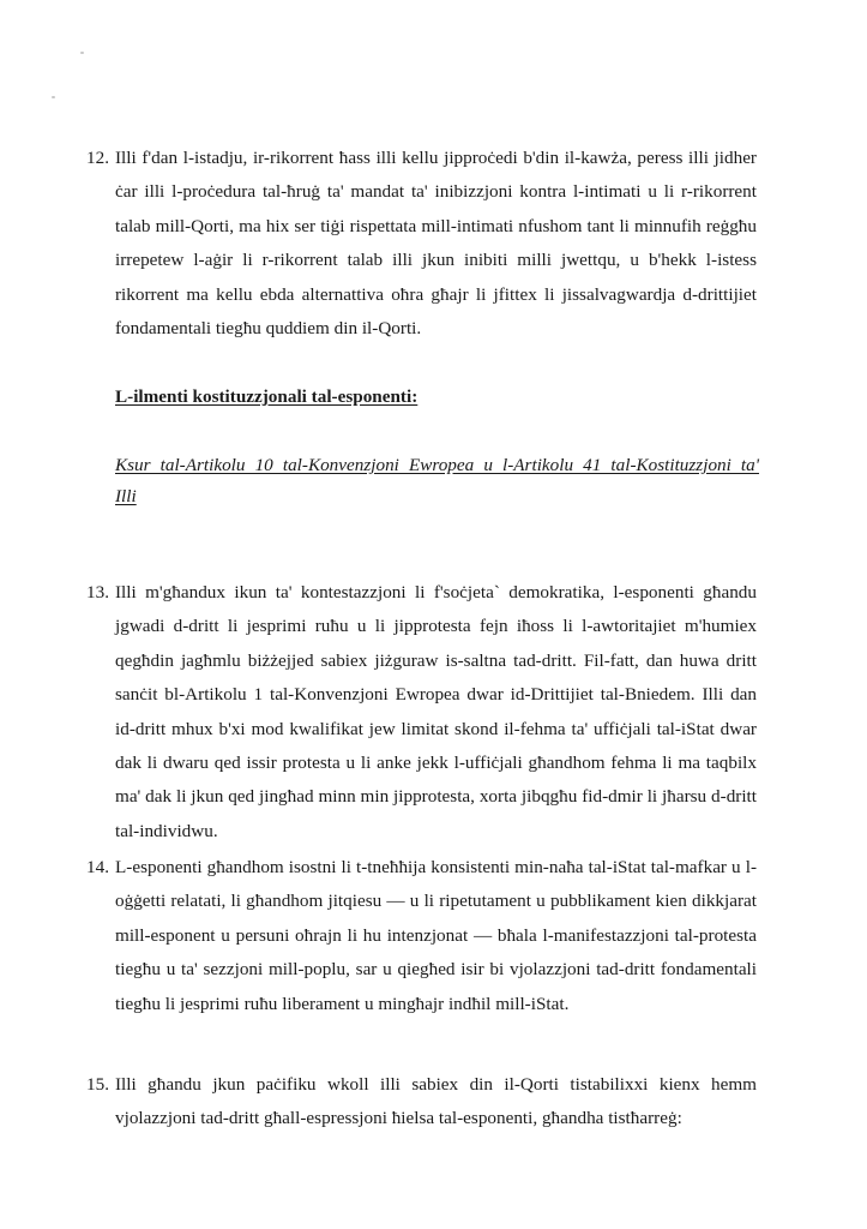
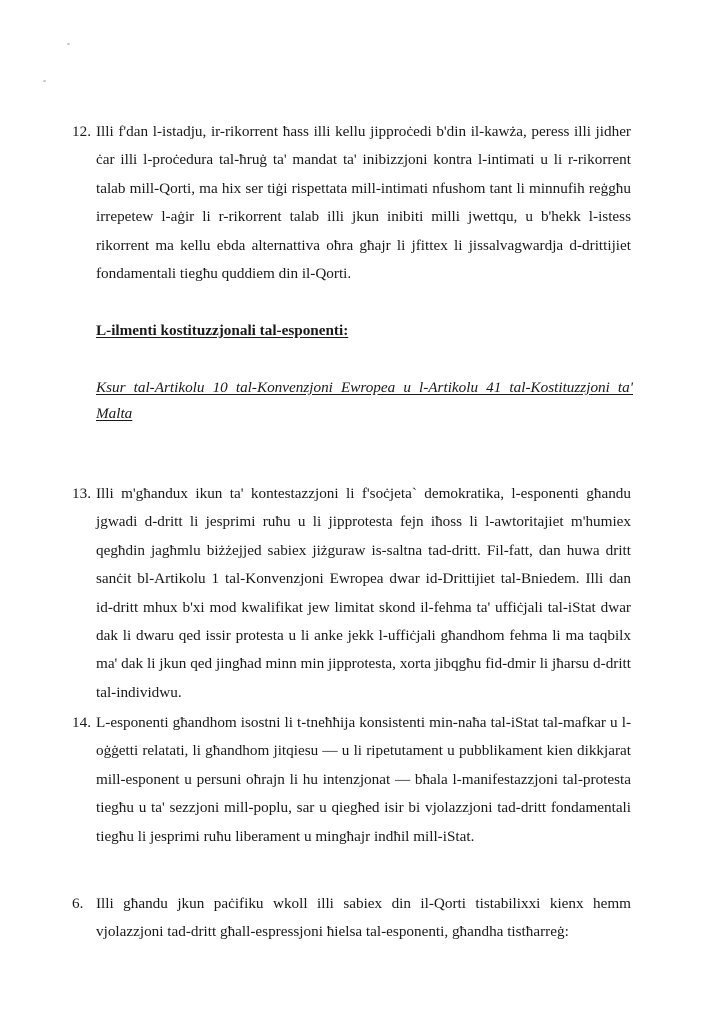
  12.
  Illi f'dan l-istadju, ir-rikorrent ħass illi kellu jipproċedi b'din il-kawża, peress illi jidher ċar illi l-proċedura tal-ħruġ ta' mandat ta' inibizzjoni kontra l-intimati u li r-rikorrent talab mill-Qorti, ma hix ser tiġi rispettata mill-intimati nfushom tant li minnufih reġgħu irrepetew l-aġir li r-rikorrent talab illi jkun inibiti milli jwettqu, u b'hekk l-istess rikorrent ma kellu ebda alternattiva oħra għajr li jfittex li jissalvagwardja d-drittijiet fondamentali tiegħu quddiem din il-Qorti.
  L-ilmenti kostituzzjonali tal-esponenti:
- Ksur tal-Artikolu 10 tal-Konvenzjoni Ewropea u l-Artikolu 41 tal-Kostituzzjoni ta' Illi
+ Ksur tal-Artikolu 10 tal-Konvenzjoni Ewropea u l-Artikolu 41 tal-Kostituzzjoni ta' Malta
  13.
  Illi m'għandux ikun ta' kontestazzjoni li f'soċjeta` demokratika, l-esponenti għandu jgwadi d-dritt li jesprimi ruħu u li jipprotesta fejn iħoss li l-awtoritajiet m'humiex qegħdin jagħmlu biżżejjed sabiex jiżguraw is-saltna tad-dritt. Fil-fatt, dan huwa dritt sanċit bl-Artikolu 1 tal-Konvenzjoni Ewropea dwar id-Drittijiet tal-Bniedem. Illi dan id-dritt mhux b'xi mod kwalifikat jew limitat skond il-fehma ta' uffiċjali tal-iStat dwar dak li dwaru qed issir protesta u li anke jekk l-uffiċjali għandhom fehma li ma taqbilx ma' dak li jkun qed jingħad minn min jipprotesta, xorta jibqgħu fid-dmir li jħarsu d-dritt tal-individwu.
  14.
  L-esponenti għandhom isostni li t-tneħħija konsistenti min-naħa tal-iStat tal-mafkar u l-oġġetti relatati, li għandhom jitqiesu — u li ripetutament u pubblikament kien dikkjarat mill-esponent u persuni oħrajn li hu intenzjonat — bħala l-manifestazzjoni tal-protesta tiegħu u ta' sezzjoni mill-poplu, sar u qiegħed isir bi vjolazzjoni tad-dritt fondamentali tiegħu li jesprimi ruħu liberament u mingħajr indħil mill-iStat.
- 15.
+ 6.
  Illi għandu jkun paċifiku wkoll illi sabiex din il-Qorti tistabilixxi kienx hemm vjolazzjoni tad-dritt għall-espressjoni ħielsa tal-esponenti, għandha tistħarreġ:
